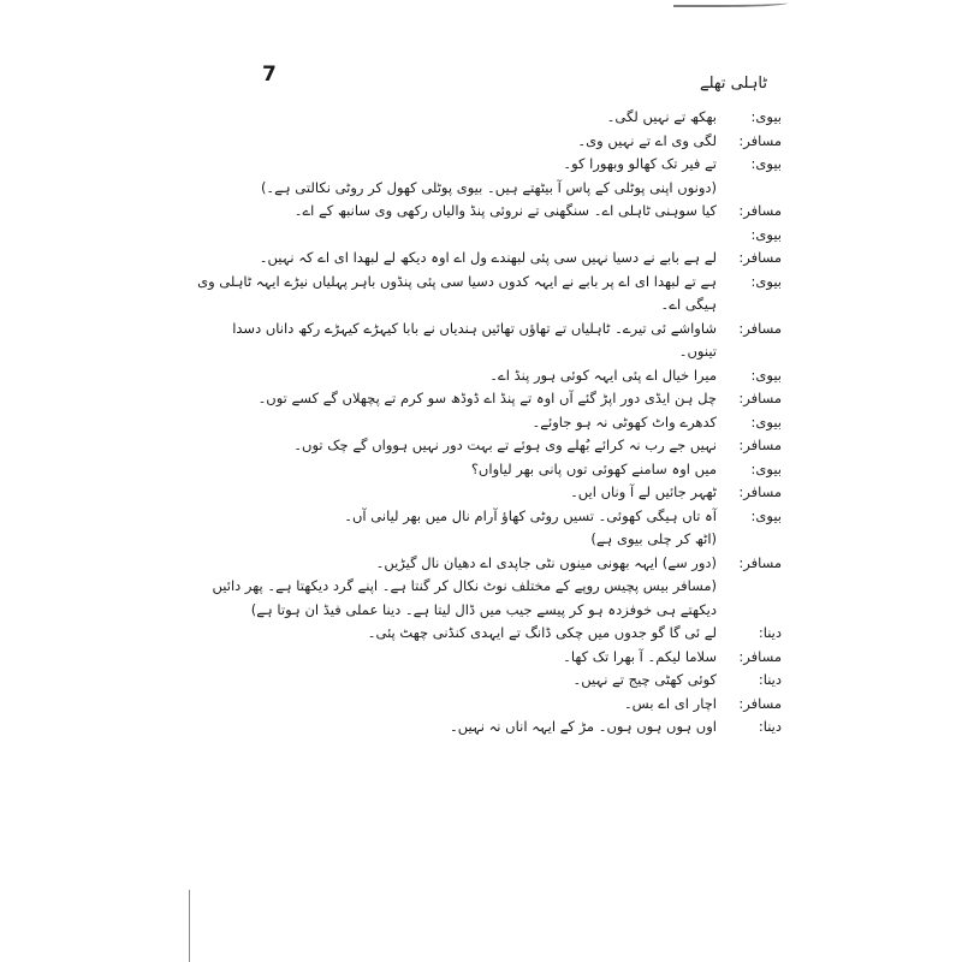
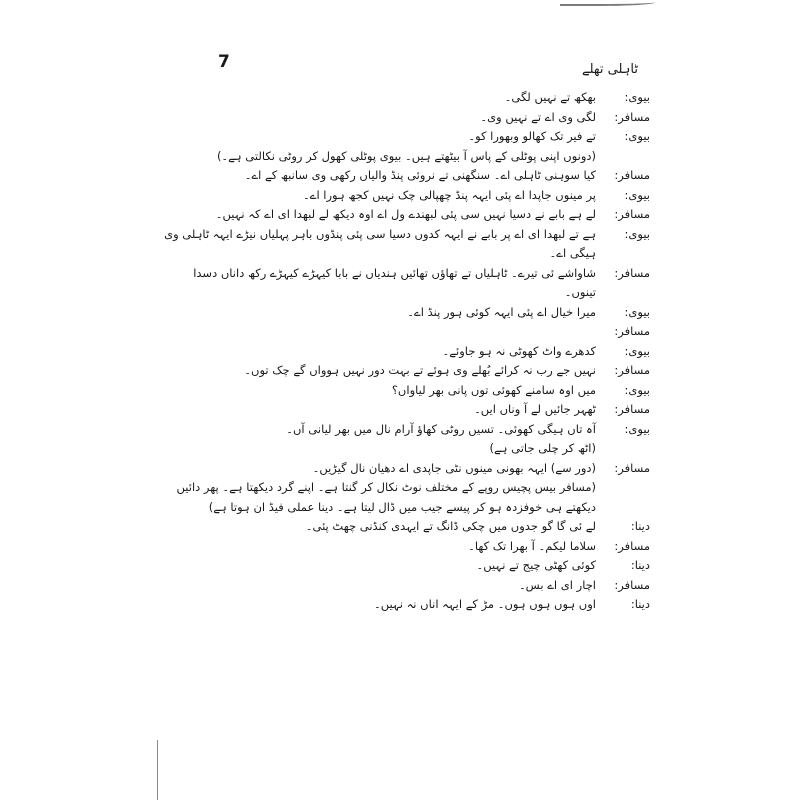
  7
  ٹاہلی تھلے
  بیوی:
  بھکھ تے نہیں لگی۔
  مسافر:
  لگی وی اے تے نہیں وی۔
  بیوی:
  تے فیر تک کھالو وبھورا کو۔
  (دونوں اپنی پوٹلی کے پاس آ بیٹھتے ہیں۔ بیوی پوٹلی کھول کر روٹی نکالتی ہے۔)
  مسافر:
  کیا سوہنی ٹاہلی اے۔ سنگھنی تے نروئی پنڈ والیاں رکھی وی سانبھ کے اے۔
  بیوی:
+ پر مینوں جاپدا اے پئی ایہہ پنڈ چھپالی چک نہیں کجھ ہورا اے۔
  مسافر:
  لے ہے بابے نے دسیا نہیں سی پئی لبھندے ول اے اوہ دیکھ لے لبھدا ای اے کہ نہیں۔
  بیوی:
  ہے تے لبھدا ای اے پر بابے نے ایہہ کدوں دسیا سی پئی پنڈوں باہر پہلیاں نیڑے ایہہ ٹاہلی وی ہیگی اے۔
  مسافر:
  شاواشے ئی تیرے۔ ٹاہلیاں تے تھاؤں تھائیں ہندیاں نے بابا کیہڑے کیہڑے رکھ داناں دسدا تینوں۔
  بیوی:
  میرا خیال اے پئی ایہہ کوئی ہور پنڈ اے۔
  مسافر:
- چل ہن ایڈی دور اپڑ گئے آں اوہ تے پنڈ اے ڈوڈھ سو کرم تے پچھلاں گے کسے توں۔
  بیوی:
  کدھرے واٹ کھوٹی نہ ہو جاوئے۔
  مسافر:
  نہیں جے رب نہ کرائے بُھلے وی ہوئے تے بہت دور نہیں ہوواں گے چک توں۔
  بیوی:
  میں اوہ سامنے کھوئی توں پانی بھر لیاواں؟
  مسافر:
  ٹھہر جائیں لے آ وناں ایں۔
  بیوی:
  آہ تاں ہیگی کھوئی۔ تسیں روٹی کھاؤ آرام نال میں بھر لیانی آں۔
- (اٹھ کر چلی بیوی ہے)
+ (اٹھ کر چلی جاتی ہے)
  مسافر:
  (دور سے) ایہہ بھونی مینوں نٹی جاپدی اے دھیان نال گیڑیں۔
  (مسافر بیس پچیس روپے کے مختلف نوٹ نکال کر گنتا ہے۔ اپنے گرد دیکھتا ہے۔ پھر دائیں دیکھتے ہی خوفزدہ ہو کر پیسے جیب میں ڈال لیتا ہے۔ دینا عملی فیڈ ان ہوتا ہے)
  دینا:
  لے ئی گا گو جدوں میں چکی ڈانگ تے ایہدی کنڈنی چھٹ پئی۔
  مسافر:
  سلاما لیکم۔ آ بھرا تک کھا۔
  دینا:
  کوئی کھٹی چیج تے نہیں۔
  مسافر:
  اچار ای اے بس۔
  دینا:
  اوں ہوں ہوں ہوں۔ مڑ کے ایہہ اناں نہ نہیں۔
